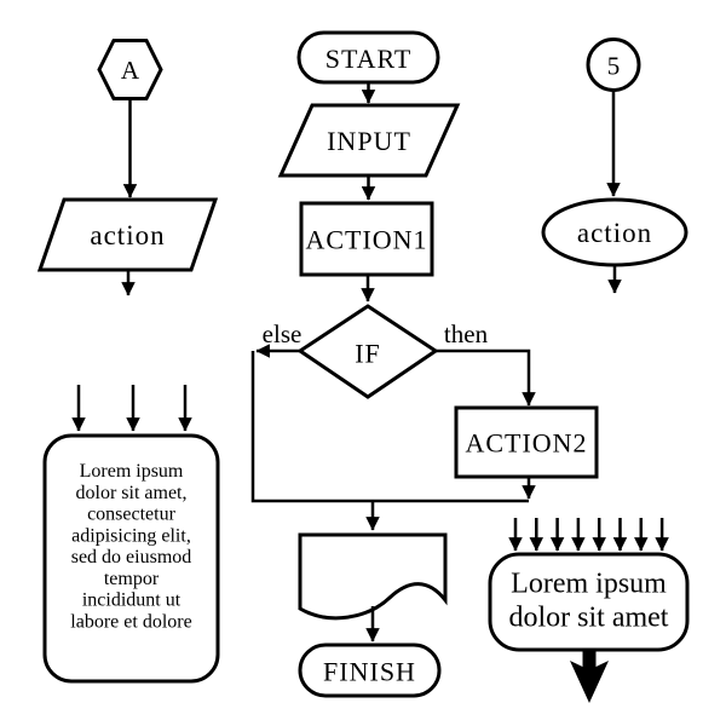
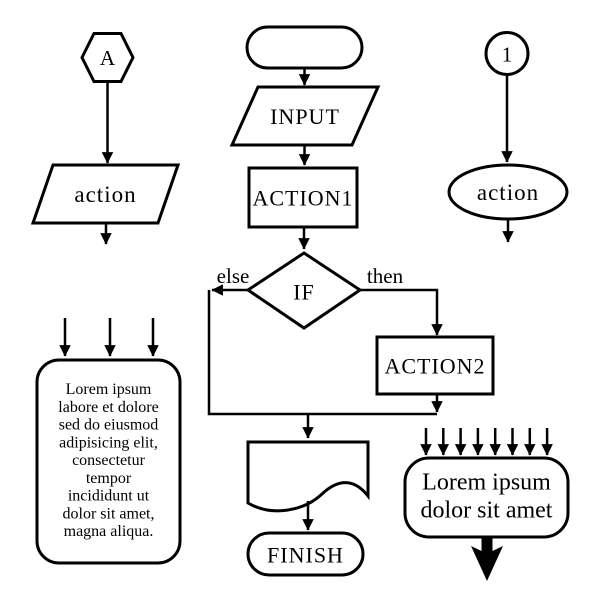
  A
  action
- START
  INPUT
  ACTION1
  IF
  else
  then
  ACTION2
  FINISH
- 5
+ 1
  action
  Lorem ipsum
- dolor sit amet,
+ labore et dolore
- consectetur
+ sed do eiusmod
  adipisicing elit,
- sed do eiusmod
+ consectetur
  tempor
  incididunt ut
- labore et dolore
+ dolor sit amet,
+ magna aliqua.
  Lorem ipsum
  dolor sit amet
